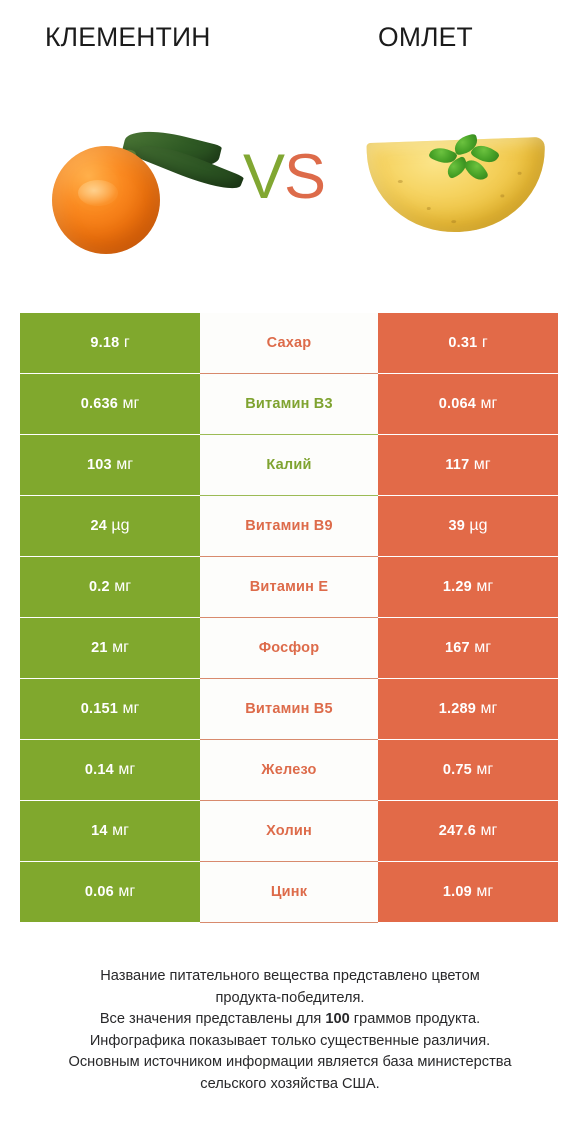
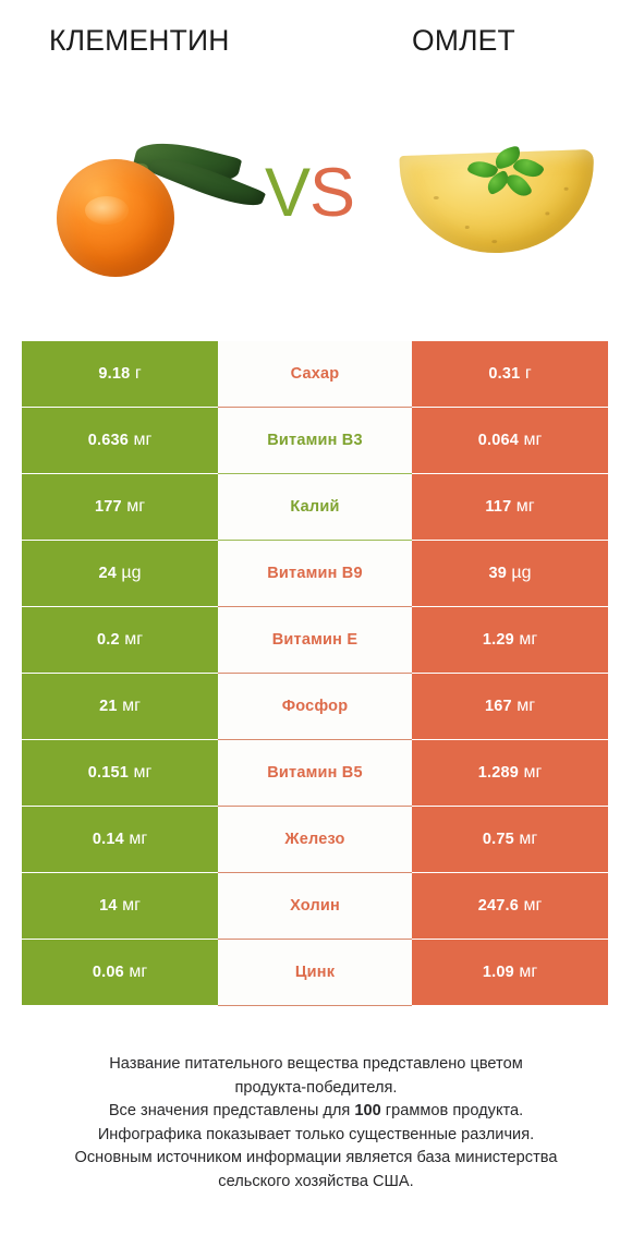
  КЛЕМЕНТИН
  ОМЛЕТ
  VS
  9.18
  г
  Сахар
  0.31
  г
  0.636
  мг
  Витамин B3
  0.064
  мг
- 103
+ 177
  мг
  Калий
  117
  мг
  24
  µg
  Витамин B9
  39
  µg
  0.2
  мг
  Витамин E
  1.29
  мг
  21
  мг
  Фосфор
  167
  мг
  0.151
  мг
  Витамин B5
  1.289
  мг
  0.14
  мг
  Железо
  0.75
  мг
  14
  мг
  Холин
  247.6
  мг
  0.06
  мг
  Цинк
  1.09
  мг
  Название питательного вещества представлено цветом
  продукта-победителя.
  Все значения представлены для 100 граммов продукта.
  Инфографика показывает только существенные различия.
  Основным источником информации является база министерства
  сельского хозяйства США.
